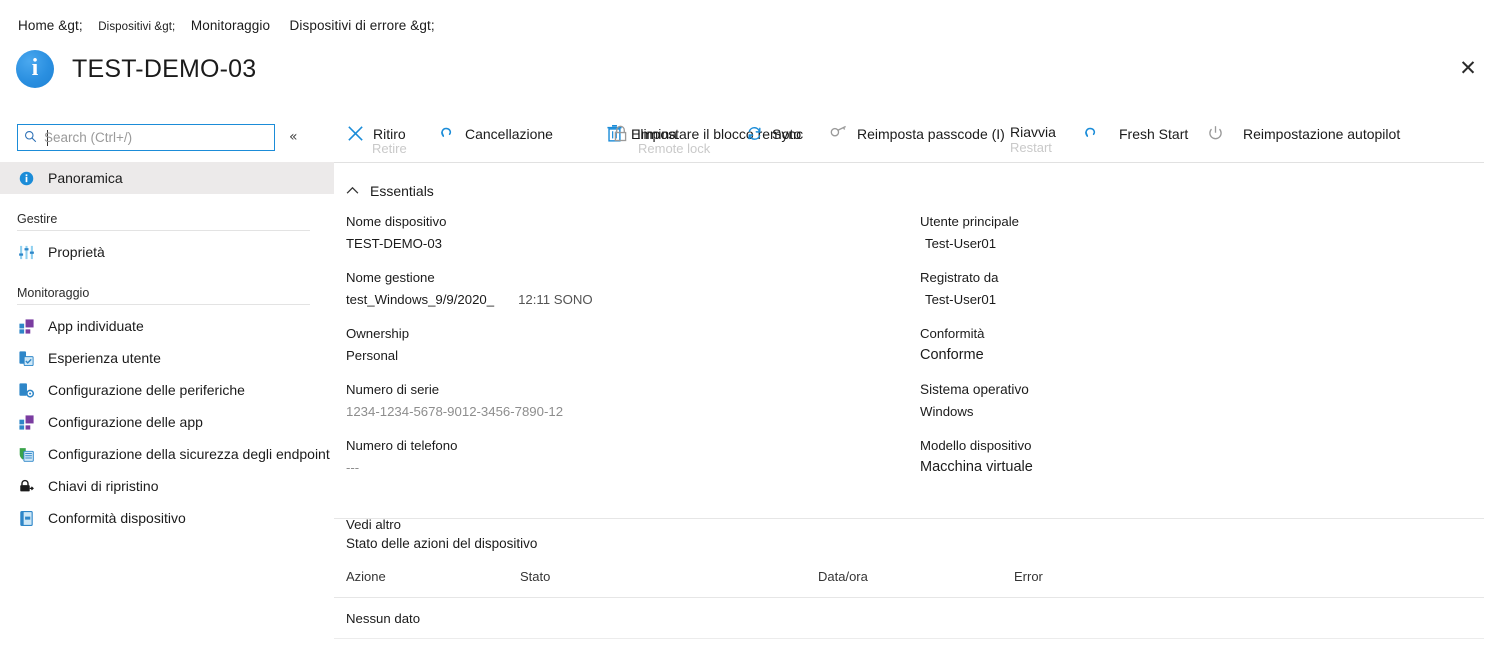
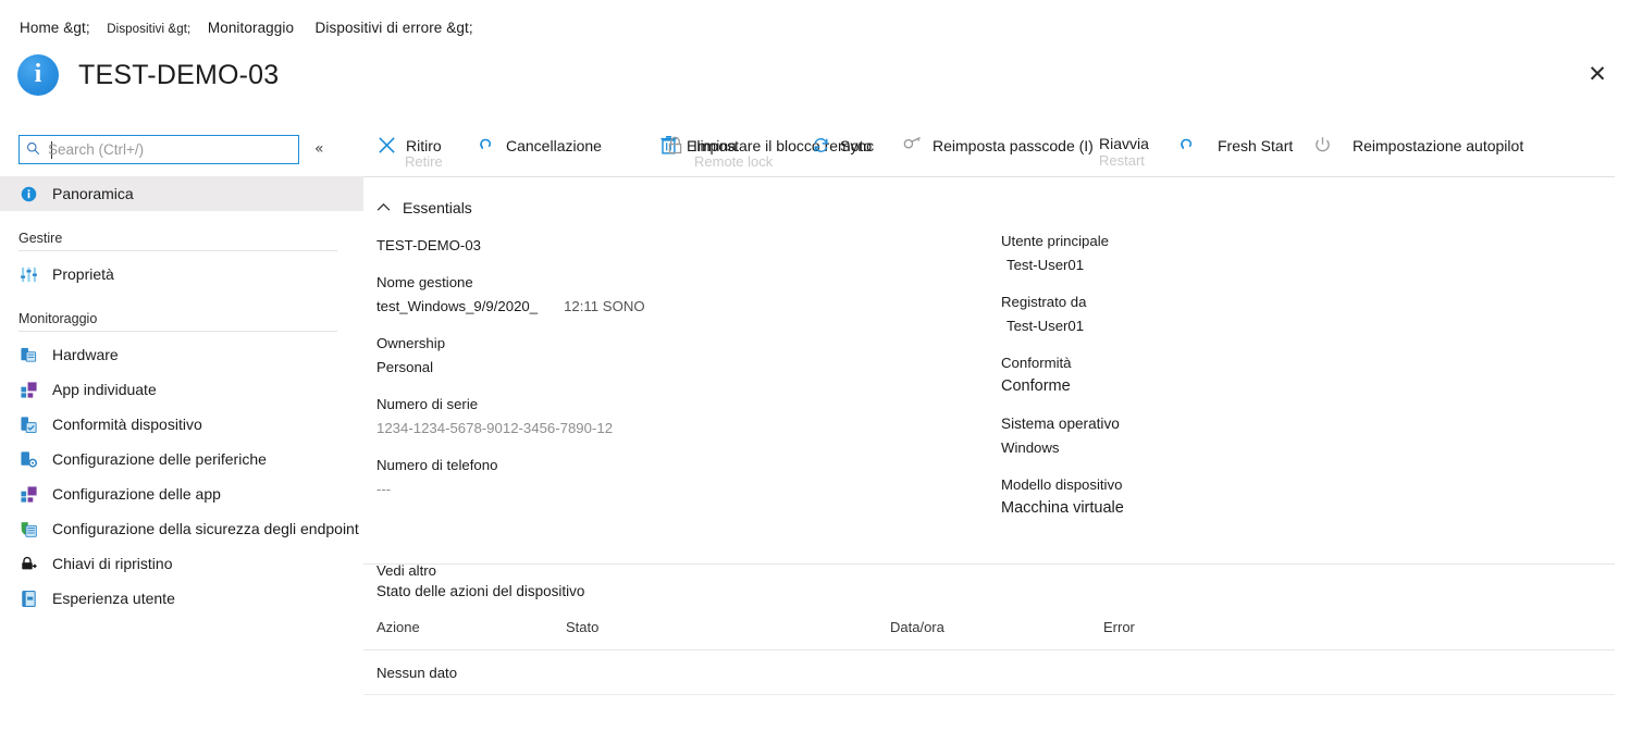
  Home &gt; Dispositivi &gt; Monitoraggio Dispositivi di errore &gt;
  i
  TEST-DEMO-03
  ✕
  Search (Ctrl+/)
  «
  Panoramica
  Gestire
  Proprietà
  Monitoraggio
+ Hardware
  App individuate
- Esperienza utente
+ Conformità dispositivo
  Configurazione delle periferiche
  Configurazione delle app
  Configurazione della sicurezza degli endpoint
  Chiavi di ripristino
- Conformità dispositivo
+ Esperienza utente
  Ritiro
  Retire
  Cancellazione
  Elimina
  Impostare il blocco remoto
  Remote lock
  Sync
  Reimposta passcode (I)
  Riavvia
  Restart
  Fresh Start
  Reimpostazione autopilot
  Essentials
- Nome dispositivo
  TEST-DEMO-03
  Nome gestione
  test_Windows_9/9/2020_
  12:11 SONO
  Ownership
  Personal
  Numero di serie
  1234-1234-5678-9012-3456-7890-12
  Numero di telefono
  ---
  Utente principale
  Test-User01
  Registrato da
  Test-User01
  Conformità
  Conforme
  Sistema operativo
  Windows
  Modello dispositivo
  Macchina virtuale
  Vedi altro
  Stato delle azioni del dispositivo
  Azione
  Stato
  Data/ora
  Error
  Nessun dato
